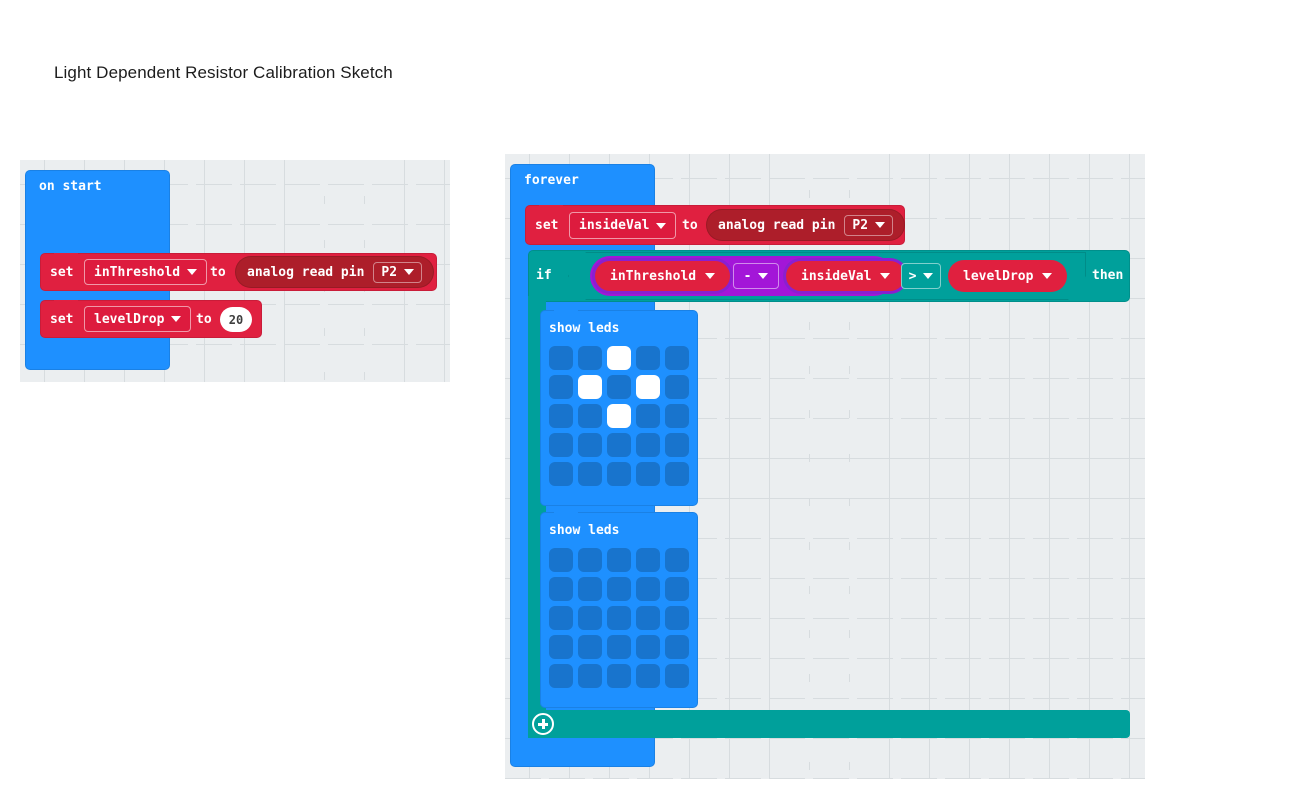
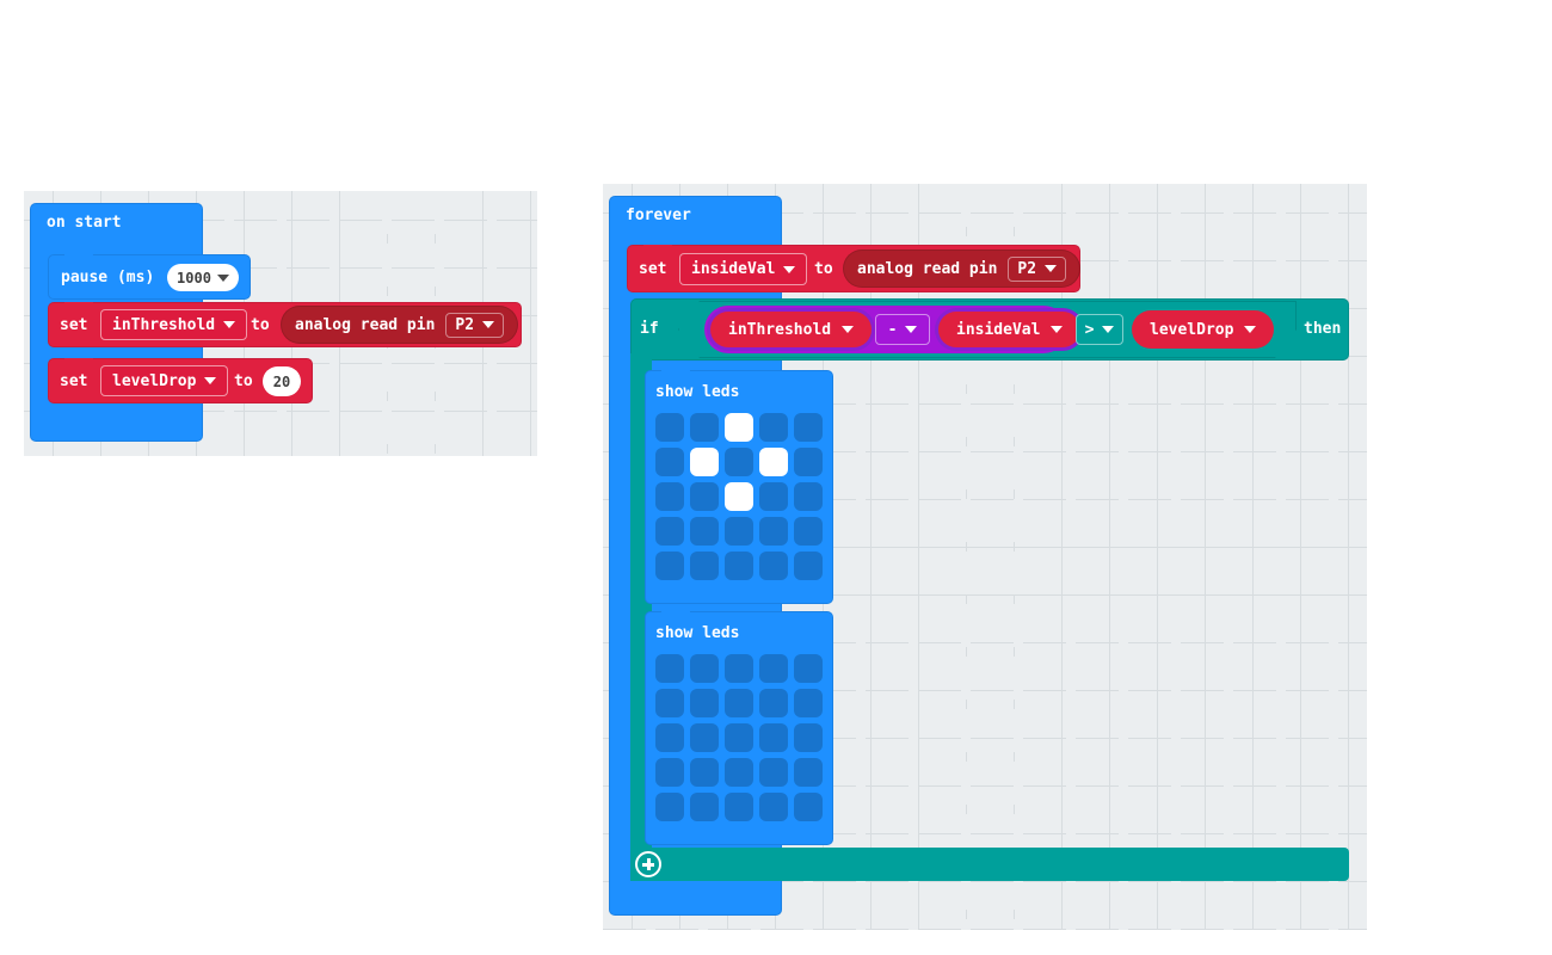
- Light Dependent Resistor Calibration Sketch
  on start
+ pause (ms)
+ 1000
  set
  inThreshold
  to
  analog read pin
  P2
  set
  levelDrop
  to
  20
  forever
  set
  insideVal
  to
  analog read pin
  P2
  if
  then
  inThreshold
  -
  insideVal
  >
  levelDrop
  show leds
  show leds
